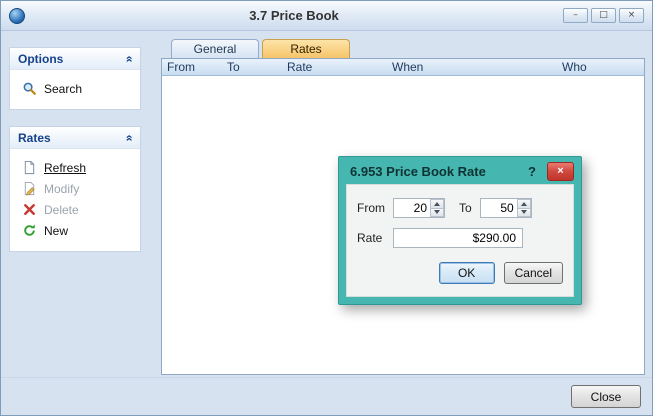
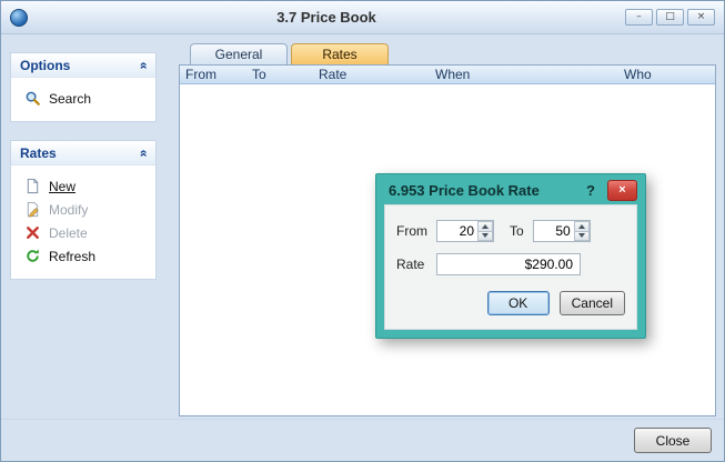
  3.7 Price Book
  –
  □
  ×
  Options
  Search
  Rates
- Refresh
+ New
  Modify
  Delete
- New
+ Refresh
  General
  Rates
  From
  To
  Rate
  When
  Who
  Close
  6.953 Price Book Rate
  ?
  ×
  From
  20
  To
  50
  Rate
  $290.00
  OK
  Cancel
